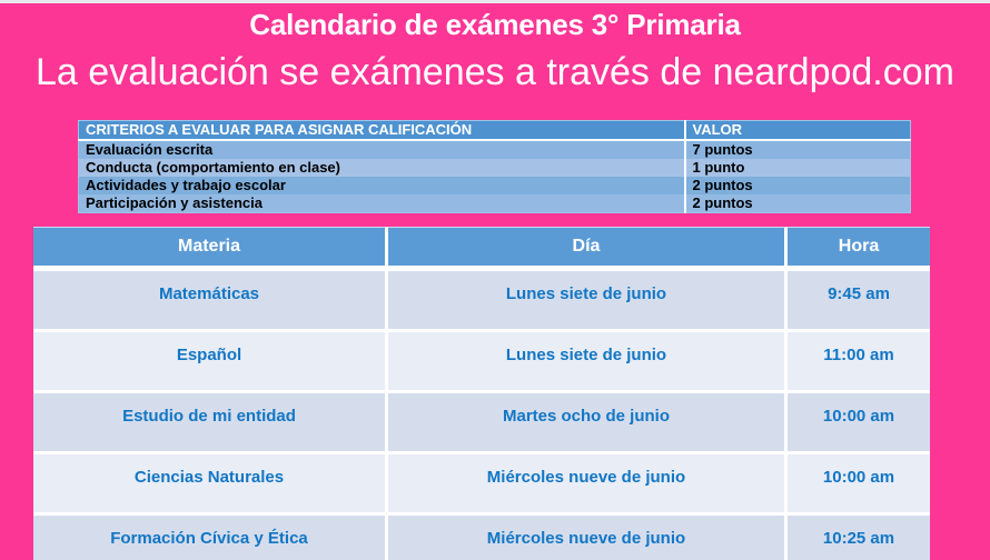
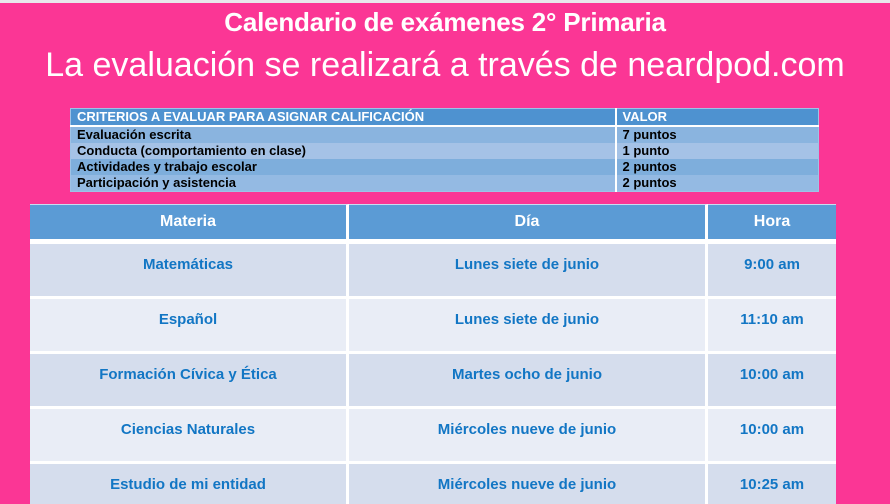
- Calendario de exámenes 3° Primaria
+ Calendario de exámenes 2° Primaria
- La evaluación se exámenes a través de neardpod.com
+ La evaluación se realizará a través de neardpod.com
  CRITERIOS A EVALUAR PARA ASIGNAR CALIFICACIÓN	VALOR
  Evaluación escrita	7 puntos
  Conducta (comportamiento en clase)	1 punto
  Actividades y trabajo escolar	2 puntos
  Participación y asistencia	2 puntos
  Materia	Día	Hora
- Matemáticas	Lunes siete de junio	9:45 am
+ Matemáticas	Lunes siete de junio	9:00 am
- Español	Lunes siete de junio	11:00 am
+ Español	Lunes siete de junio	11:10 am
- Estudio de mi entidad	Martes ocho de junio	10:00 am
+ Formación Cívica y Ética	Martes ocho de junio	10:00 am
  Ciencias Naturales	Miércoles nueve de junio	10:00 am
- Formación Cívica y Ética	Miércoles nueve de junio	10:25 am
+ Estudio de mi entidad	Miércoles nueve de junio	10:25 am
